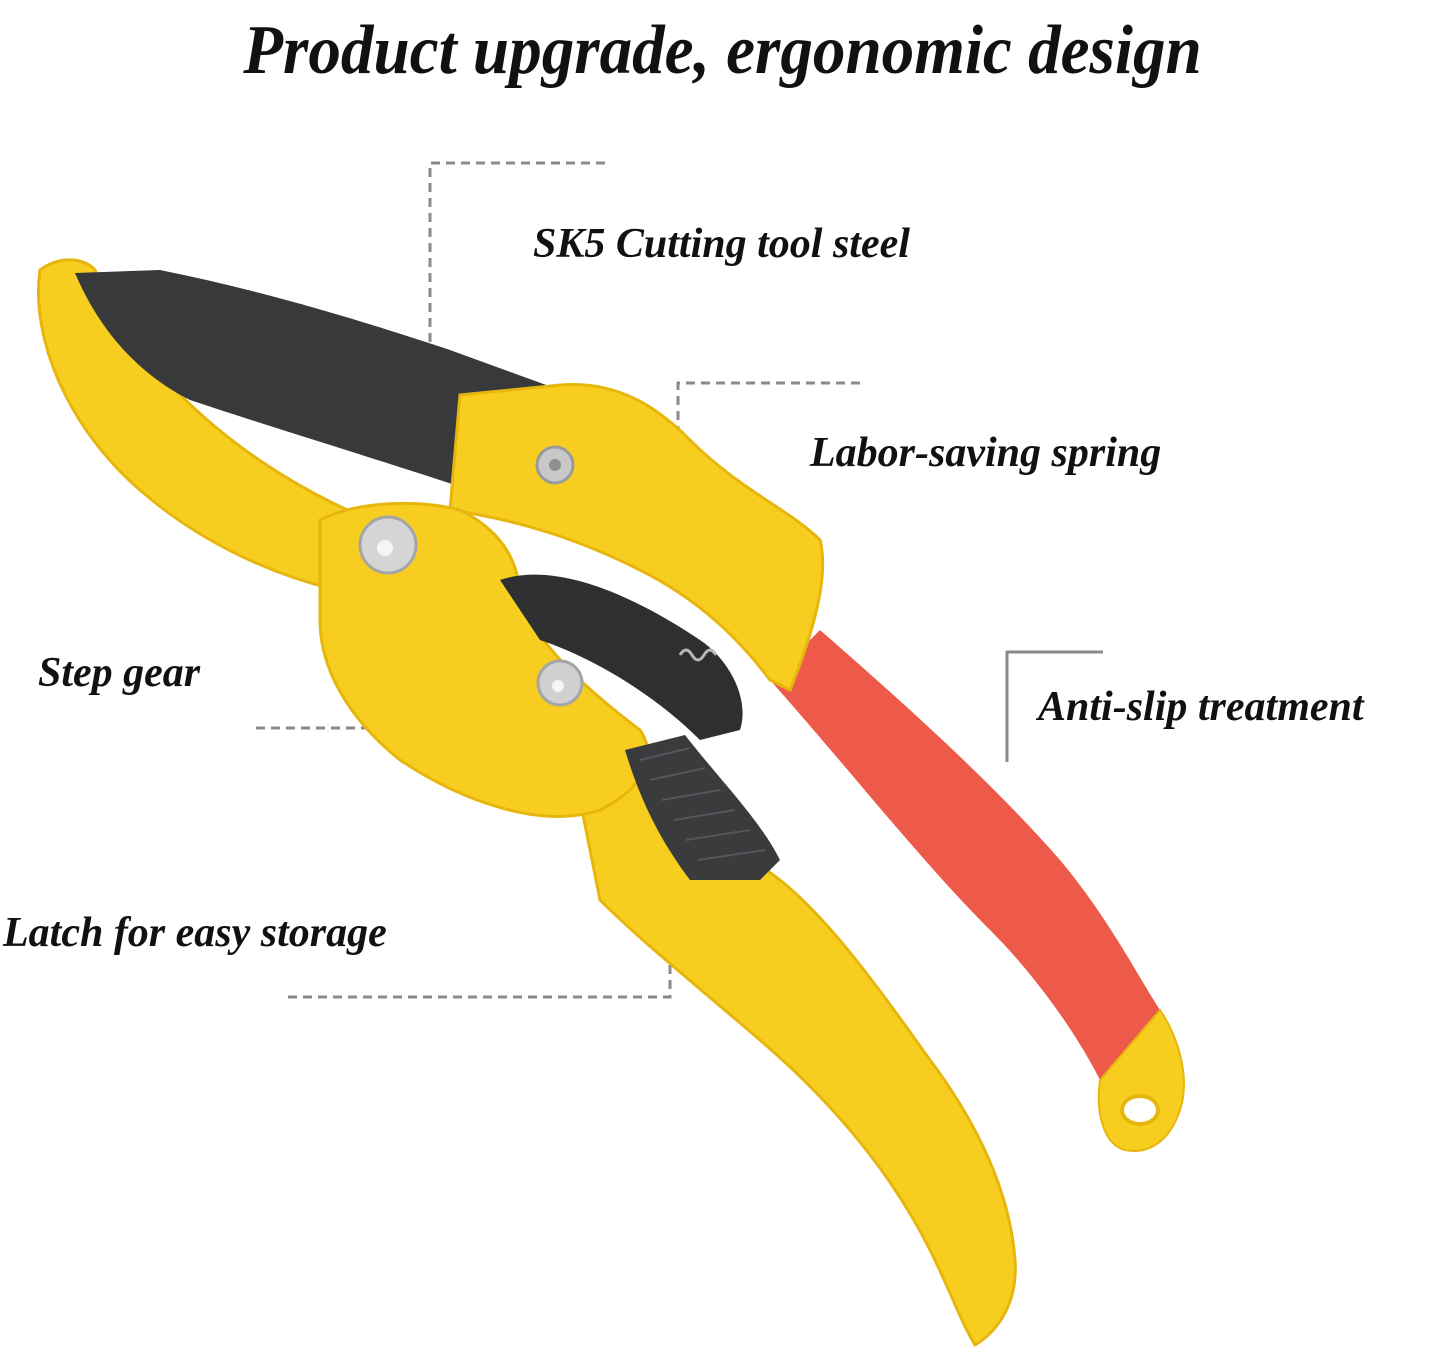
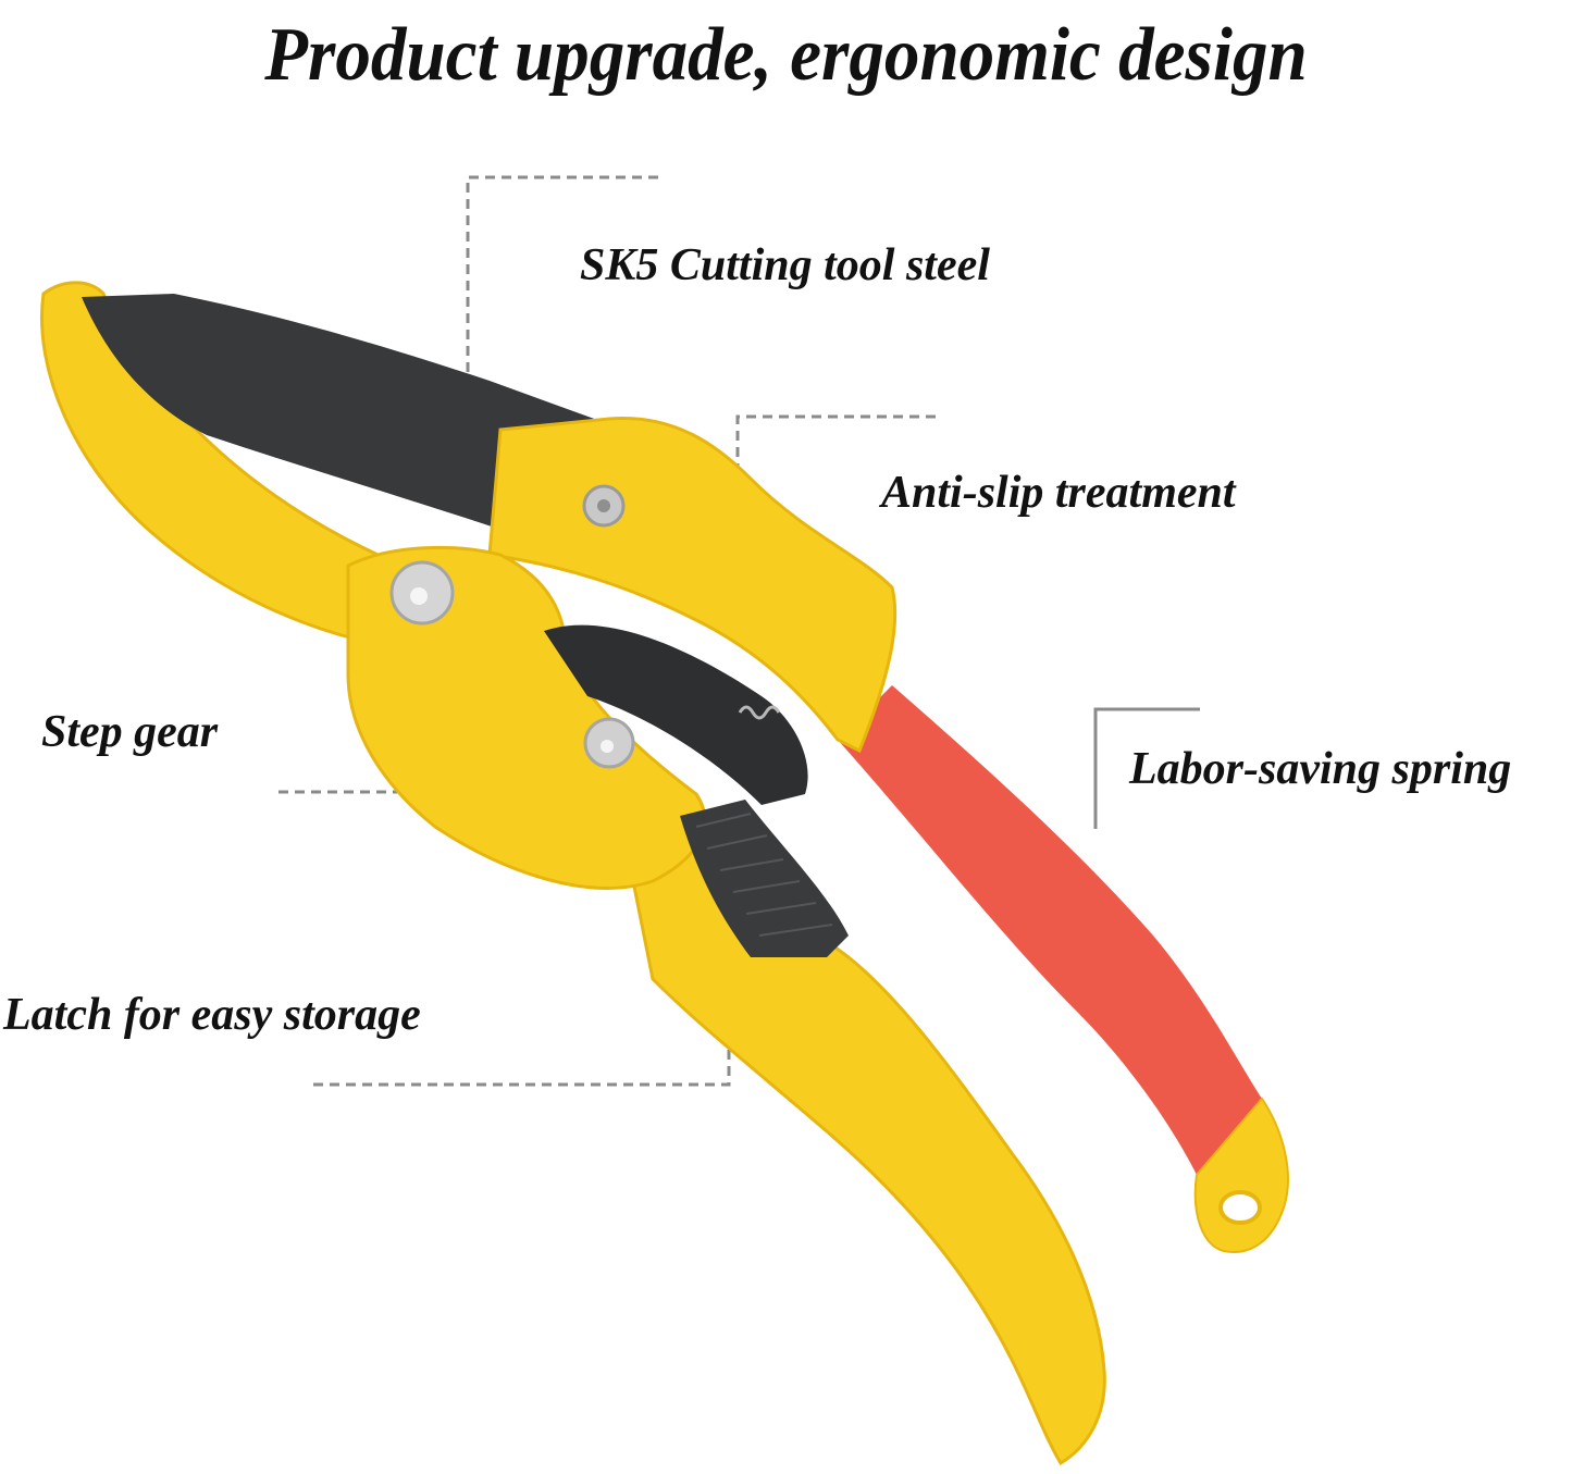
  Product upgrade, ergonomic design
  SK5 Cutting tool steel
- Labor-saving spring
+ Anti-slip treatment
  Step gear
- Anti-slip treatment
+ Labor-saving spring
  Latch for easy storage
